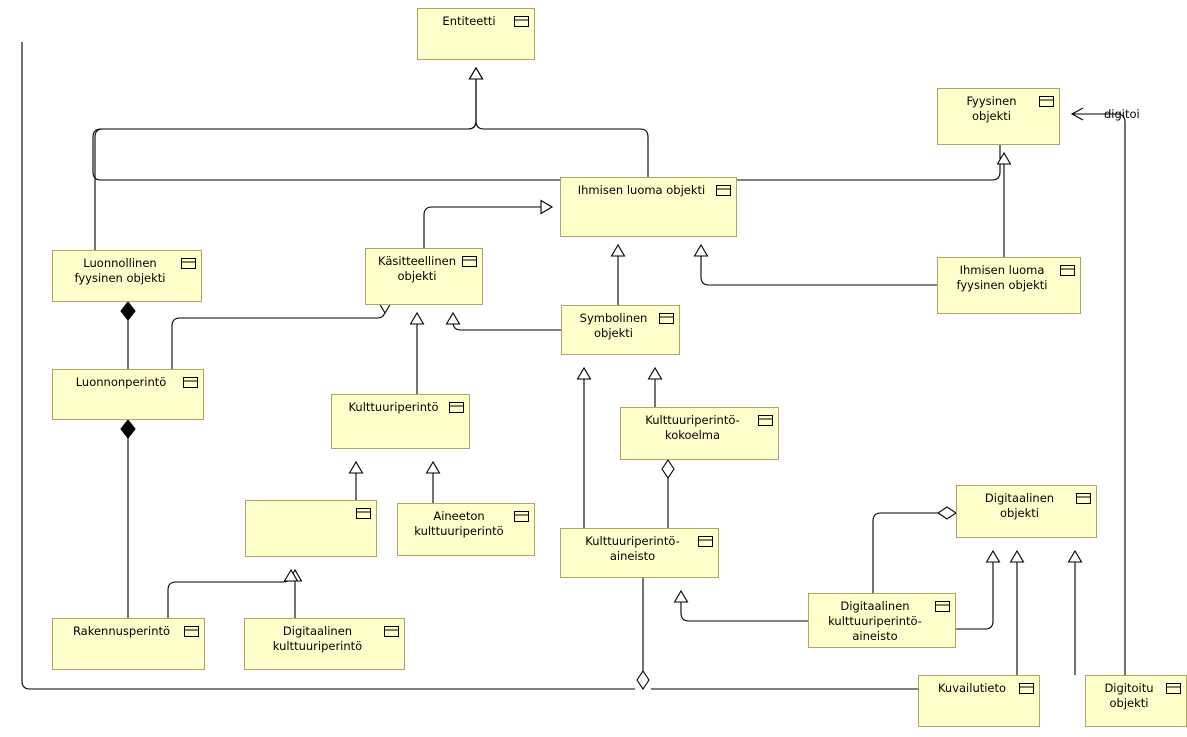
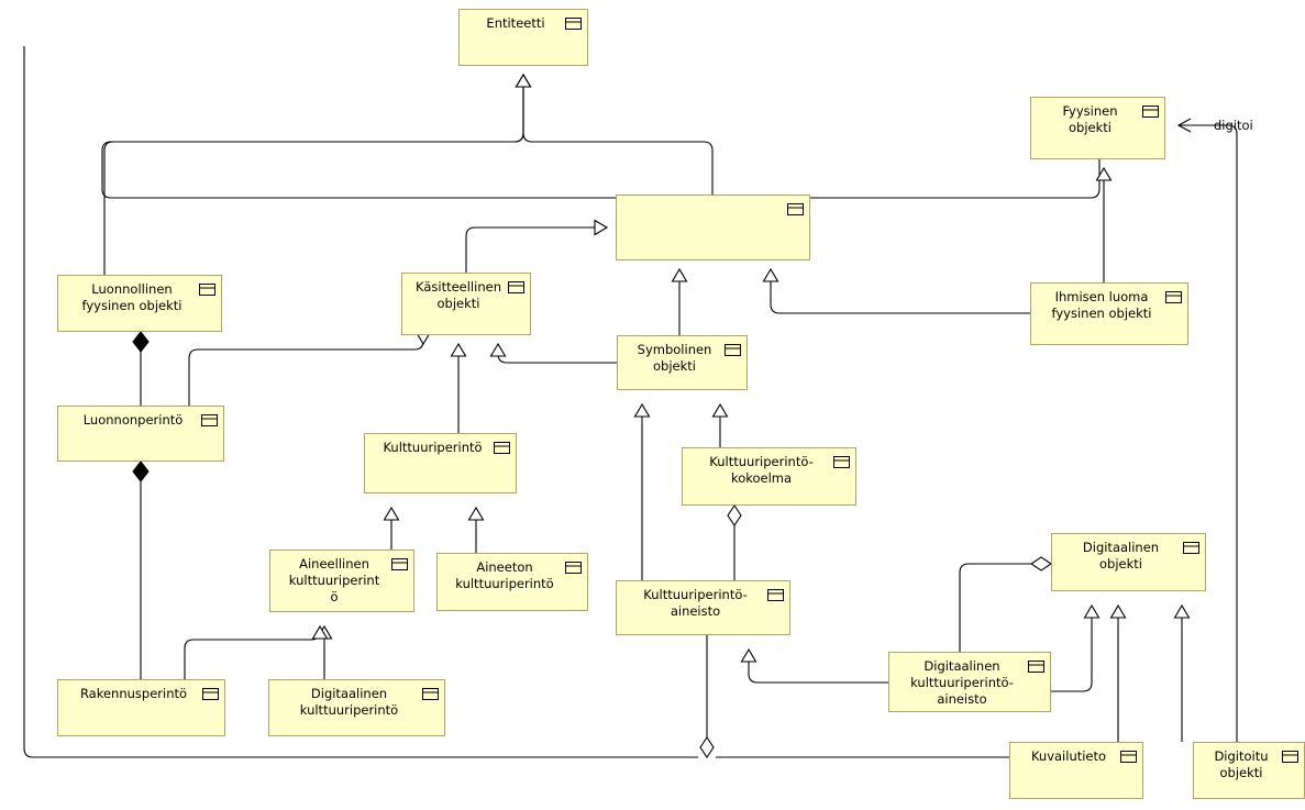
  digitoi
  Entiteetti
  Fyysinen
  objekti
- Ihmisen luoma objekti
  Luonnollinen
  fyysinen objekti
  Käsitteellinen
  objekti
  Ihmisen luoma
  fyysinen objekti
  Symbolinen
  objekti
  Luonnonperintö
  Kulttuuriperintö
  Kulttuuriperintö-
  kokoelma
  Digitaalinen
  objekti
+ Aineellinen
+ kulttuuriperint
+ ö
  Aineeton
  kulttuuriperintö
  Kulttuuriperintö-
  aineisto
  Digitaalinen
  kulttuuriperintö-
  aineisto
  Rakennusperintö
  Digitaalinen
  kulttuuriperintö
  Kuvailutieto
  Digitoitu
  objekti
